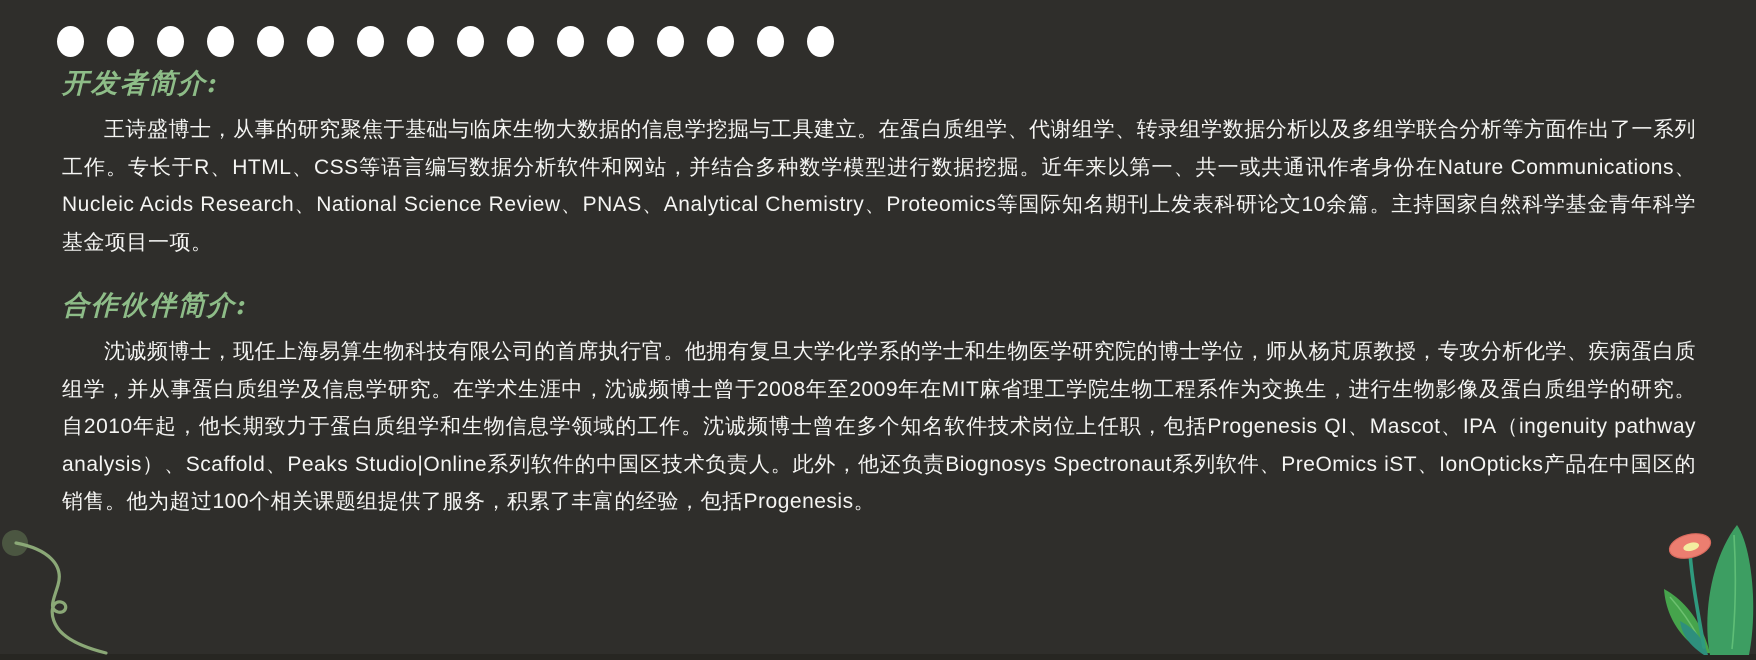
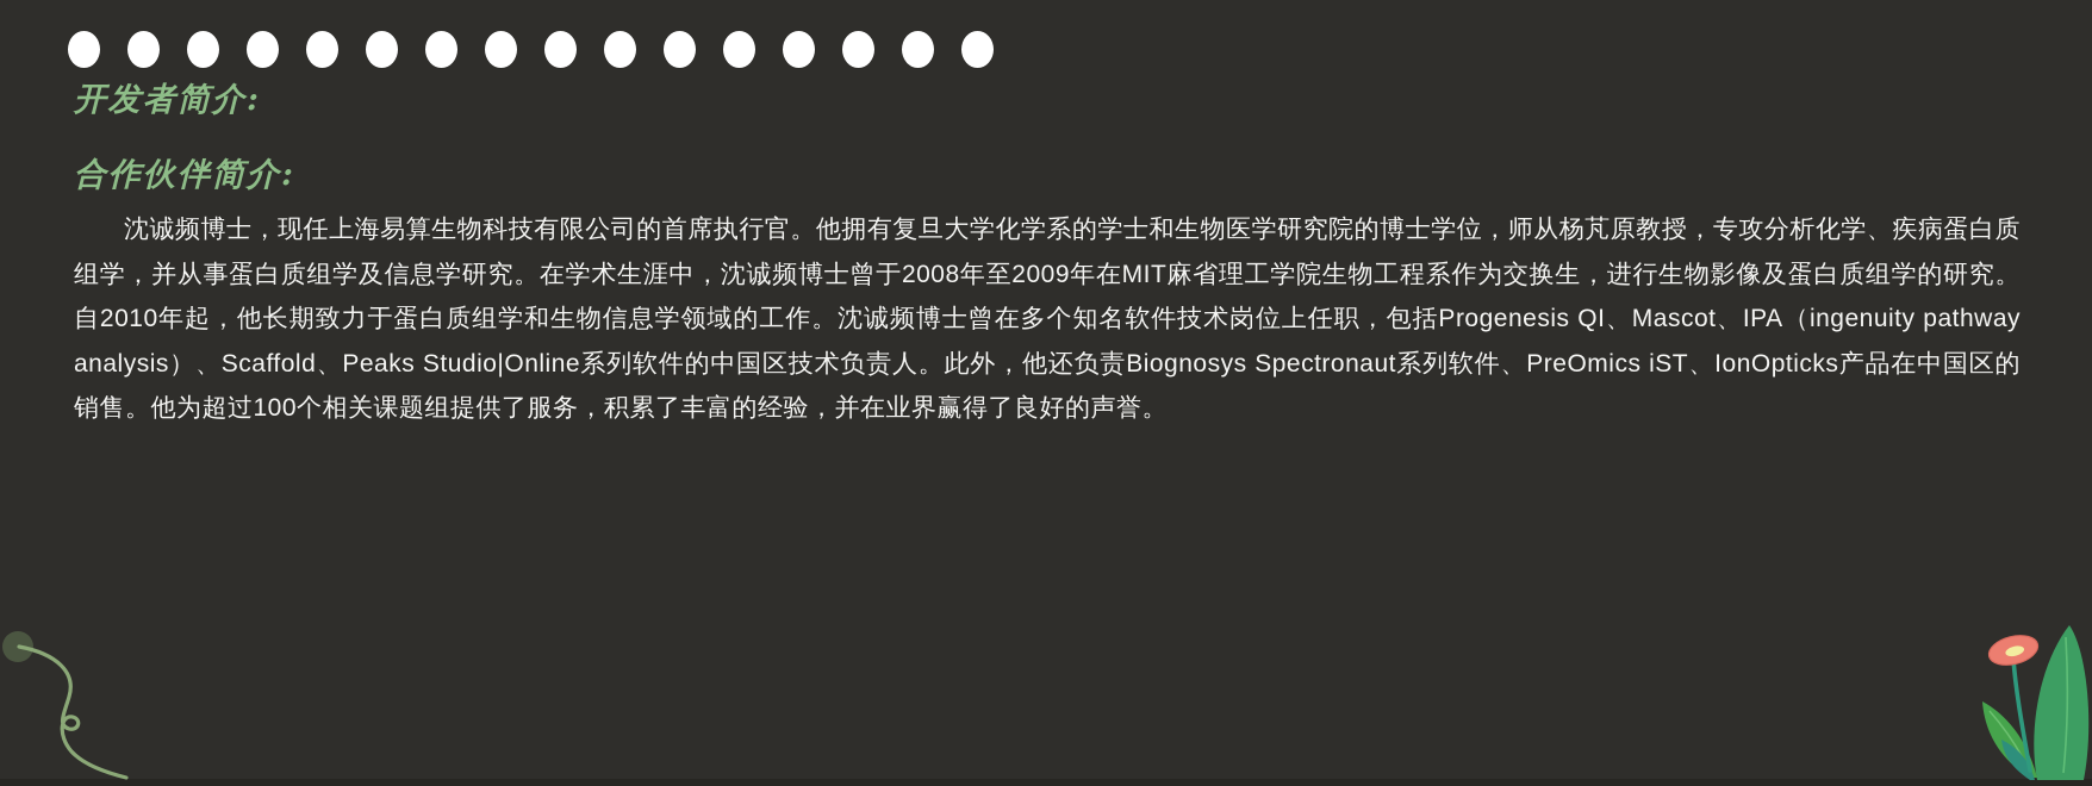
  开发者简介:
- 王诗盛博士，从事的研究聚焦于基础与临床生物大数据的信息学挖掘与工具建立。在蛋白质组学、代谢组学、转录组学数据分析以及多组学联合分析等方面作出了一系列工作。专长于R、HTML、CSS等语言编写数据分析软件和网站，并结合多种数学模型进行数据挖掘。近年来以第一、共一或共通讯作者身份在Nature Communications、Nucleic Acids Research、National Science Review、PNAS、Analytical Chemistry、Proteomics等国际知名期刊上发表科研论文10余篇。主持国家自然科学基金青年科学基金项目一项。
  合作伙伴简介:
- 沈诚频博士，现任上海易算生物科技有限公司的首席执行官。他拥有复旦大学化学系的学士和生物医学研究院的博士学位，师从杨芃原教授，专攻分析化学、疾病蛋白质组学，并从事蛋白质组学及信息学研究。在学术生涯中，沈诚频博士曾于2008年至2009年在MIT麻省理工学院生物工程系作为交换生，进行生物影像及蛋白质组学的研究。自2010年起，他长期致力于蛋白质组学和生物信息学领域的工作。沈诚频博士曾在多个知名软件技术岗位上任职，包括Progenesis QI、Mascot、IPA（ingenuity pathway analysis）、Scaffold、Peaks Studio|Online系列软件的中国区技术负责人。此外，他还负责Biognosys Spectronaut系列软件、PreOmics iST、IonOpticks产品在中国区的销售。他为超过100个相关课题组提供了服务，积累了丰富的经验，包括Progenesis。
+ 沈诚频博士，现任上海易算生物科技有限公司的首席执行官。他拥有复旦大学化学系的学士和生物医学研究院的博士学位，师从杨芃原教授，专攻分析化学、疾病蛋白质组学，并从事蛋白质组学及信息学研究。在学术生涯中，沈诚频博士曾于2008年至2009年在MIT麻省理工学院生物工程系作为交换生，进行生物影像及蛋白质组学的研究。自2010年起，他长期致力于蛋白质组学和生物信息学领域的工作。沈诚频博士曾在多个知名软件技术岗位上任职，包括Progenesis QI、Mascot、IPA（ingenuity pathway analysis）、Scaffold、Peaks Studio|Online系列软件的中国区技术负责人。此外，他还负责Biognosys Spectronaut系列软件、PreOmics iST、IonOpticks产品在中国区的销售。他为超过100个相关课题组提供了服务，积累了丰富的经验，并在业界赢得了良好的声誉。
